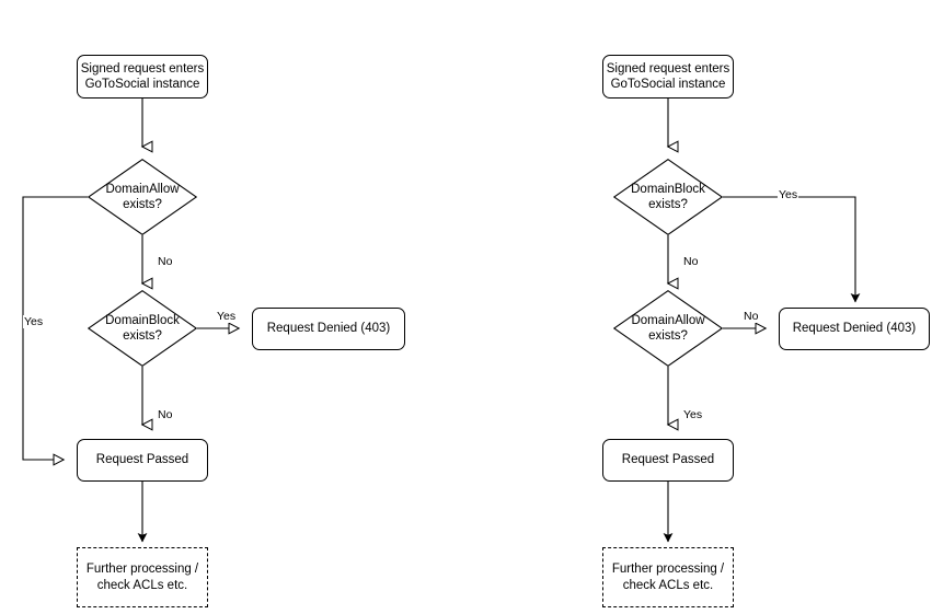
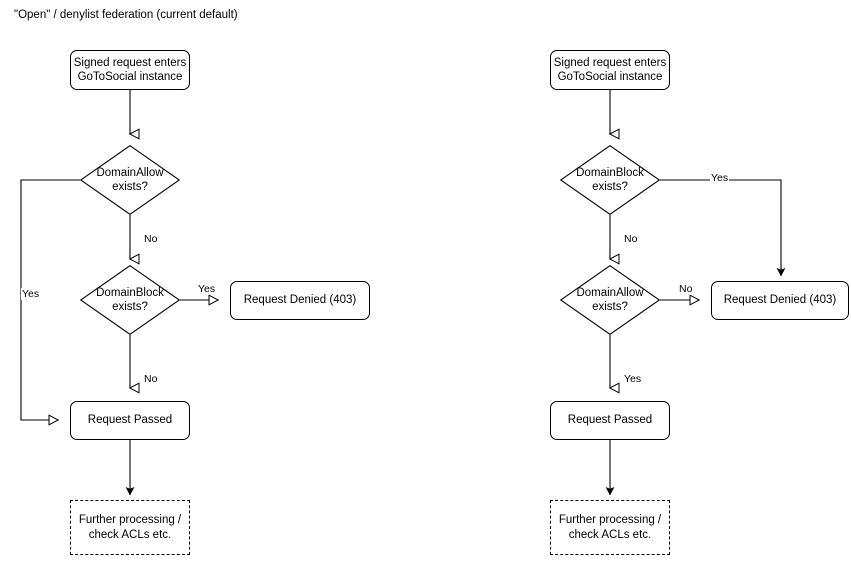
+ "Open" / denylist federation (current default)
  Signed request enters
  GoToSocial instance
  DomainAllow
  exists?
  DomainBlock
  exists?
  Request Denied (403)
  Request Passed
  Further processing /
  check ACLs etc.
  Yes
  No
  Yes
  No
  Signed request enters
  GoToSocial instance
  DomainBlock
  exists?
  DomainAllow
  exists?
  Request Denied (403)
  Request Passed
  Further processing /
  check ACLs etc.
  Yes
  No
  No
  Yes
